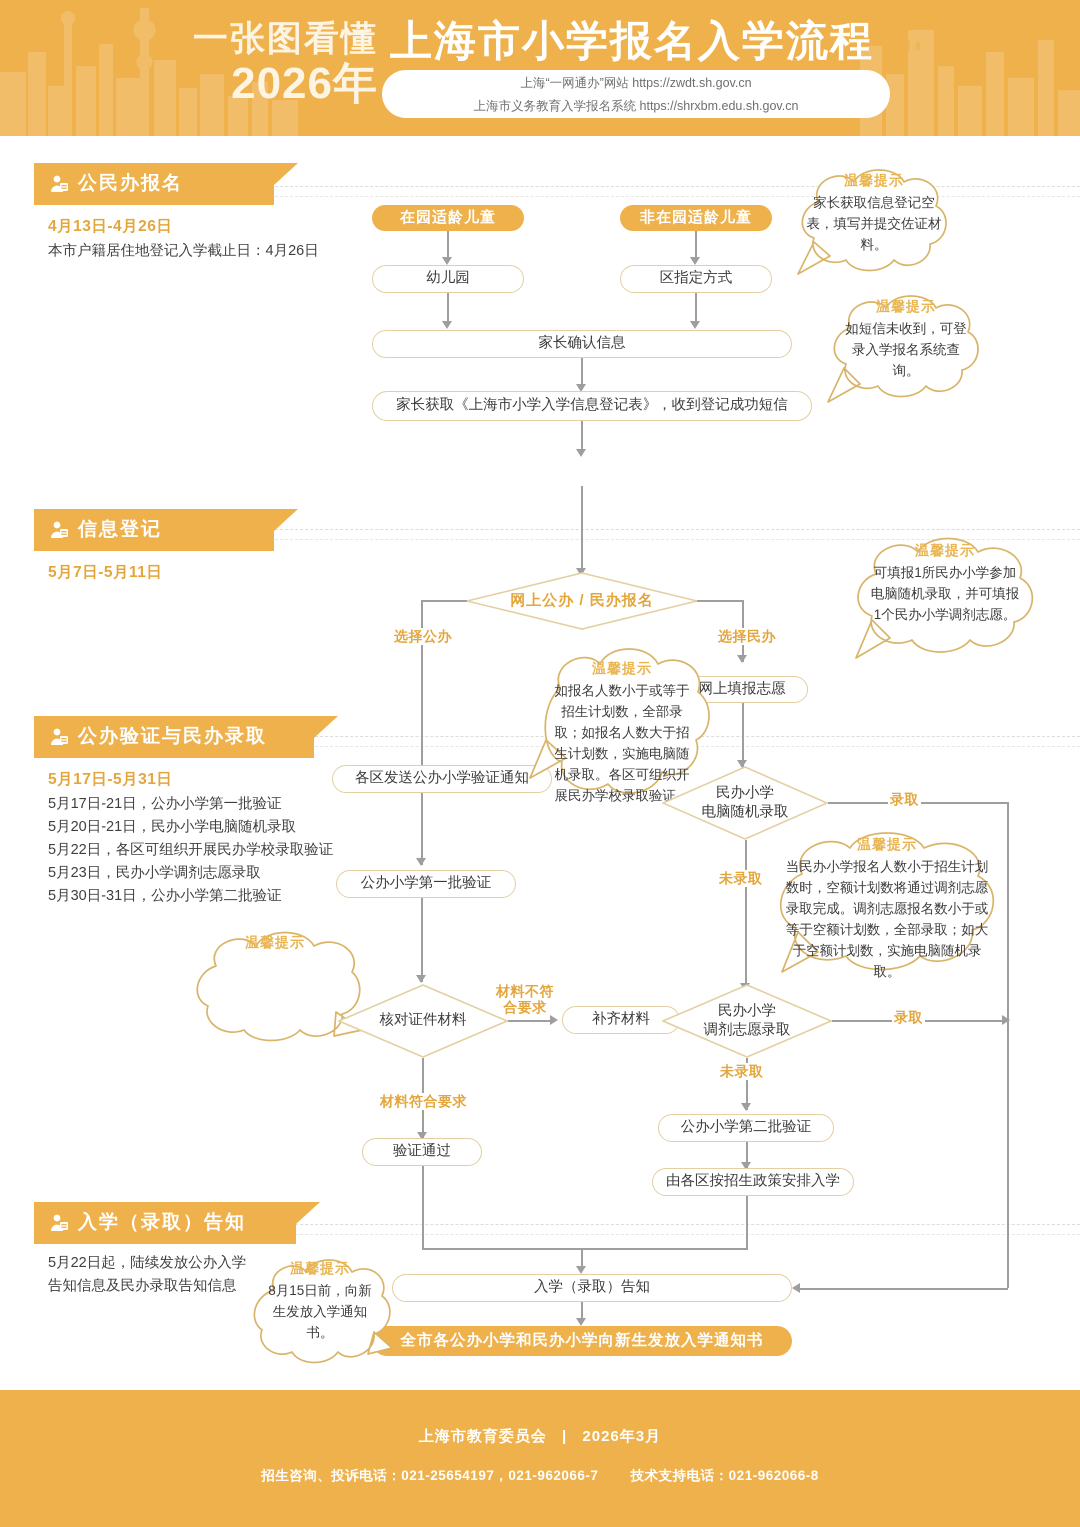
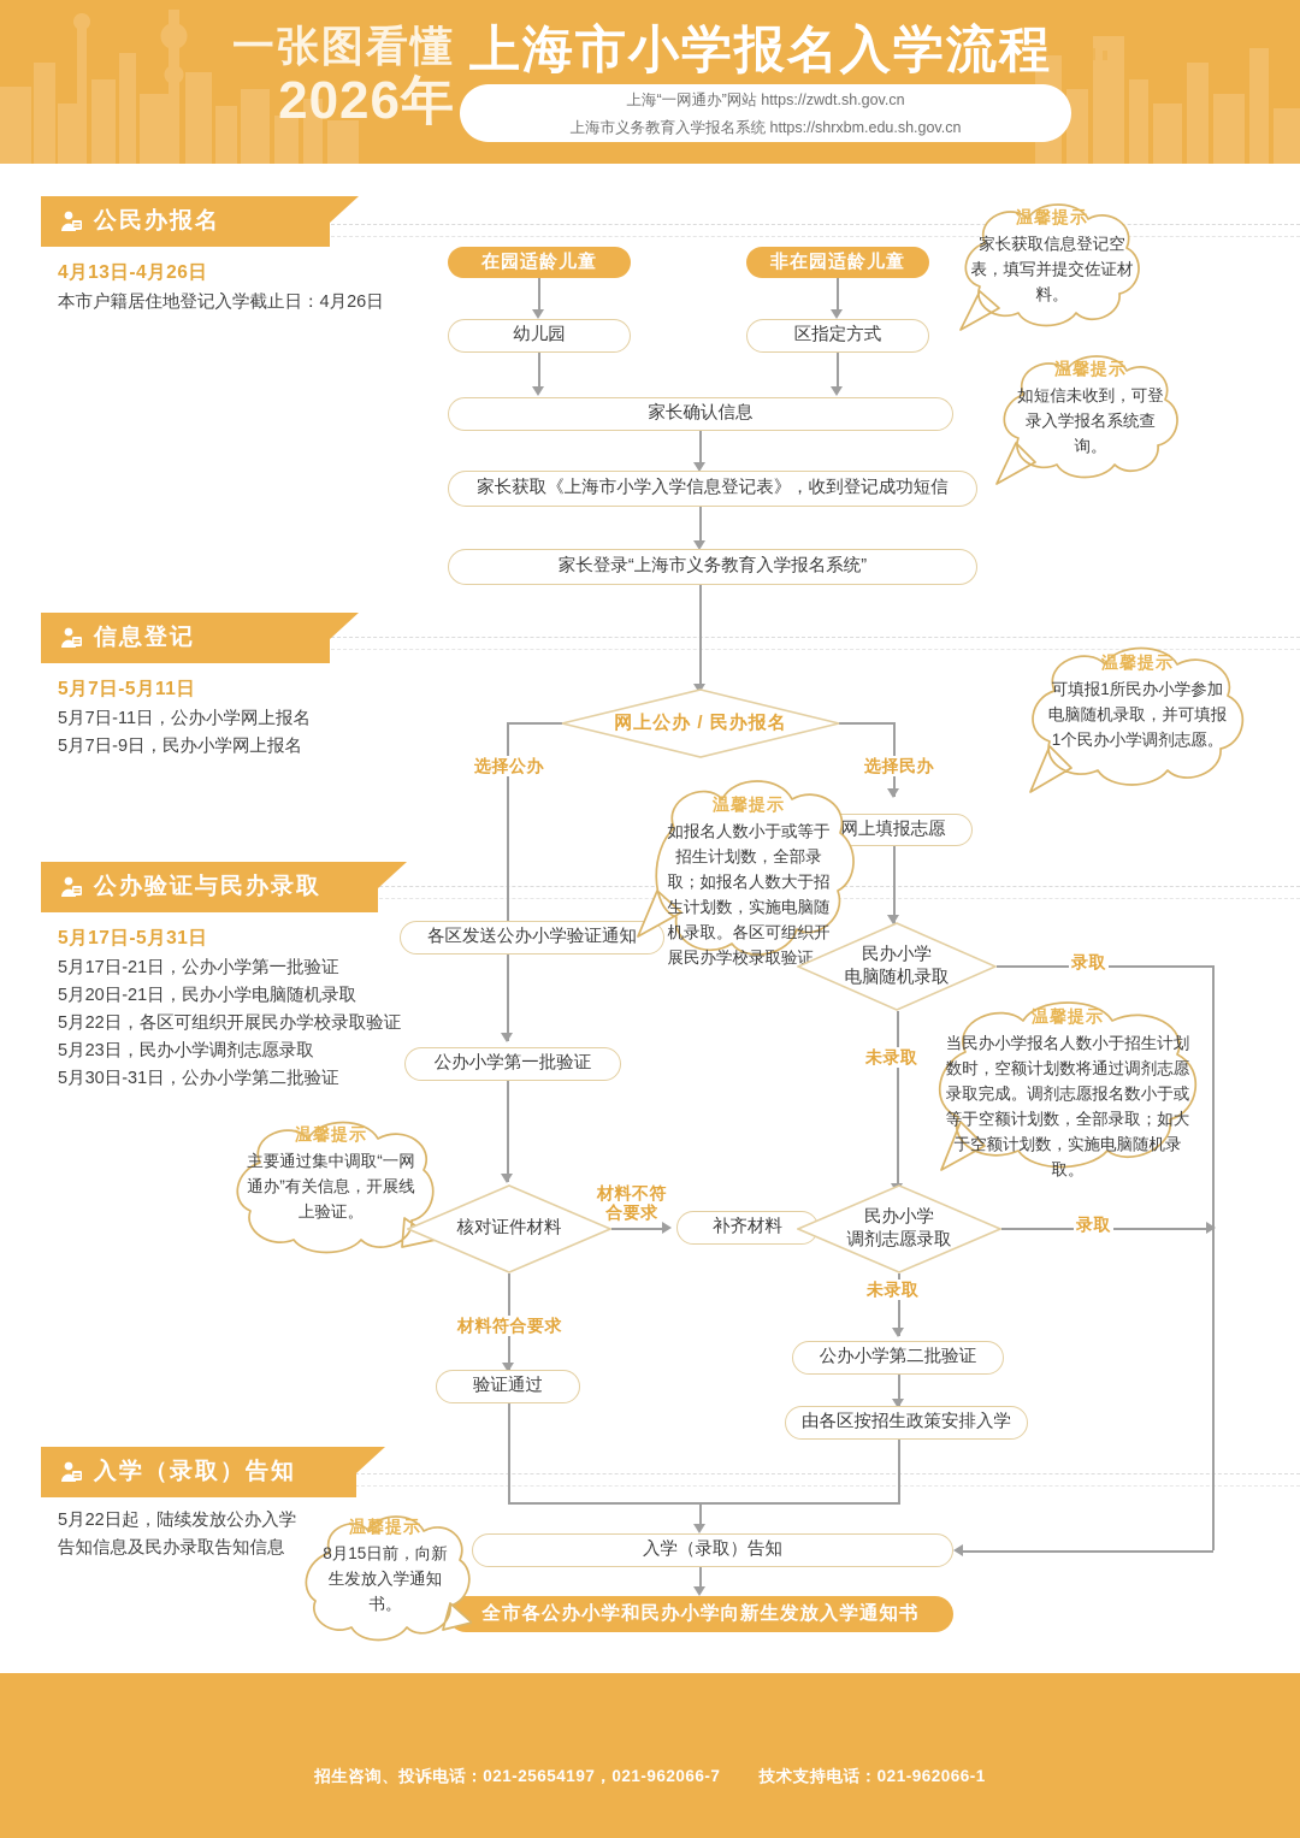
  一张图看懂
  2026年
  上海市小学报名入学流程
  上海“一网通办”网站 https://zwdt.sh.gov.cn
  上海市义务教育入学报名系统 https://shrxbm.edu.sh.gov.cn
  公民办报名
  4月13日-4月26日
  本市户籍居住地登记入学截止日：4月26日
  信息登记
  5月7日-5月11日
+ 5月7日-11日，公办小学网上报名
+ 5月7日-9日，民办小学网上报名
  公办验证与民办录取
  5月17日-5月31日
  5月17日-21日，公办小学第一批验证
  5月20日-21日，民办小学电脑随机录取
  5月22日，各区可组织开展民办学校录取验证
  5月23日，民办小学调剂志愿录取
  5月30日-31日，公办小学第二批验证
  入学（录取）告知
  5月22日起，陆续发放公办入学
  告知信息及民办录取告知信息
  在园适龄儿童
  非在园适龄儿童
  幼儿园
  区指定方式
  家长确认信息
  家长获取《上海市小学入学信息登记表》，收到登记成功短信
+ 家长登录“上海市义务教育入学报名系统”
  网上公办 / 民办报名
  选择公办
  选择民办
  网上填报志愿
  各区发送公办小学验证通知
  公办小学第一批验证
  民办小学
  电脑随机录取
  录取
  未录取
  核对证件材料
  材料不符
  合要求
  补齐材料
  材料符合要求
  民办小学
  调剂志愿录取
  录取
  未录取
  公办小学第二批验证
  由各区按招生政策安排入学
  验证通过
  入学（录取）告知
  全市各公办小学和民办小学向新生发放入学通知书
  温馨提示
  家长获取信息登记空表，填写并提交佐证材料。
  温馨提示
  如短信未收到，可登录入学报名系统查询。
  温馨提示
  可填报1所民办小学参加电脑随机录取，并可填报1个民办小学调剂志愿。
  温馨提示
  如报名人数小于或等于招生计划数，全部录取；如报名人数大于招生计划数，实施电脑随机录取。各区可组织开展民办学校录取验证
  温馨提示
  当民办小学报名人数小于招生计划数时，空额计划数将通过调剂志愿录取完成。调剂志愿报名数小于或等于空额计划数，全部录取；如大于空额计划数，实施电脑随机录取。
  温馨提示
+ 主要通过集中调取“一网通办”有关信息，开展线上验证。
  温馨提示
  8月15日前，向新生发放入学通知书。
- 上海市教育委员会 | 2026年3月
- 招生咨询、投诉电话：021-25654197，021-962066-7 技术支持电话：021-962066-8
+ 招生咨询、投诉电话：021-25654197，021-962066-7 技术支持电话：021-962066-1
